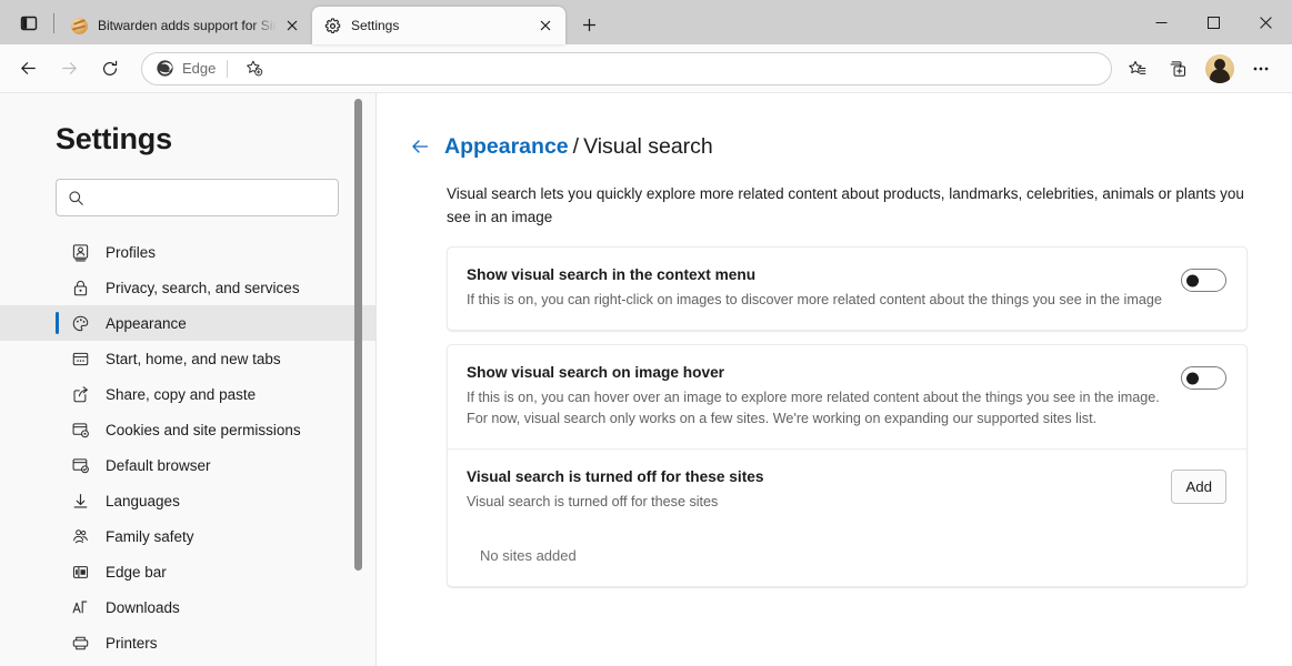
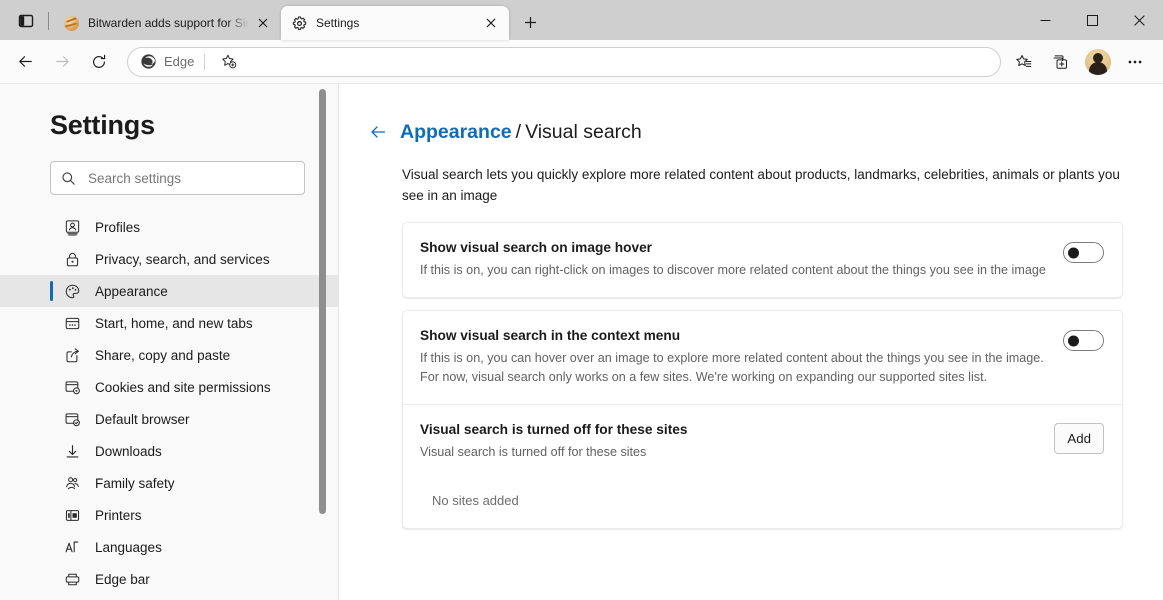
  Bitwarden adds support for Si
  Settings
  Edge
  Settings
+ Search settings
  Profiles
  Privacy, search, and services
  Appearance
  Start, home, and new tabs
  Share, copy and paste
  Cookies and site permissions
  Default browser
- Languages
+ Downloads
  Family safety
- Edge bar
+ Printers
- Downloads
+ Languages
- Printers
+ Edge bar
  Appearance
  /
  Visual search
  Visual search lets you quickly explore more related content about products, landmarks, celebrities, animals or plants you see in an image
- Show visual search in the context menu
+ Show visual search on image hover
  If this is on, you can right-click on images to discover more related content about the things you see in the image
- Show visual search on image hover
+ Show visual search in the context menu
  If this is on, you can hover over an image to explore more related content about the things you see in the image. For now, visual search only works on a few sites. We're working on expanding our supported sites list.
  Visual search is turned off for these sites
  Visual search is turned off for these sites
  Add
  No sites added
